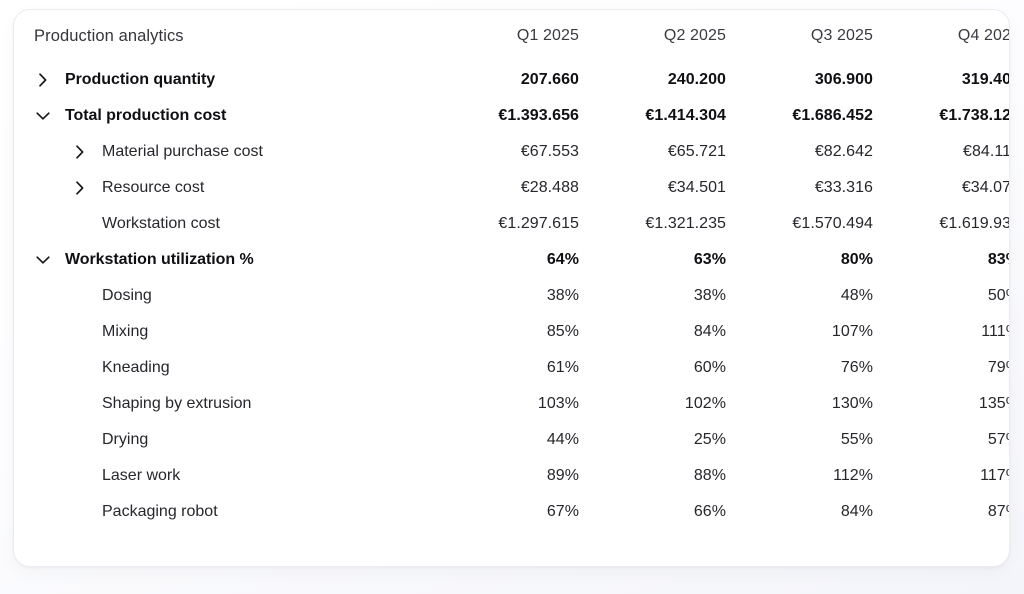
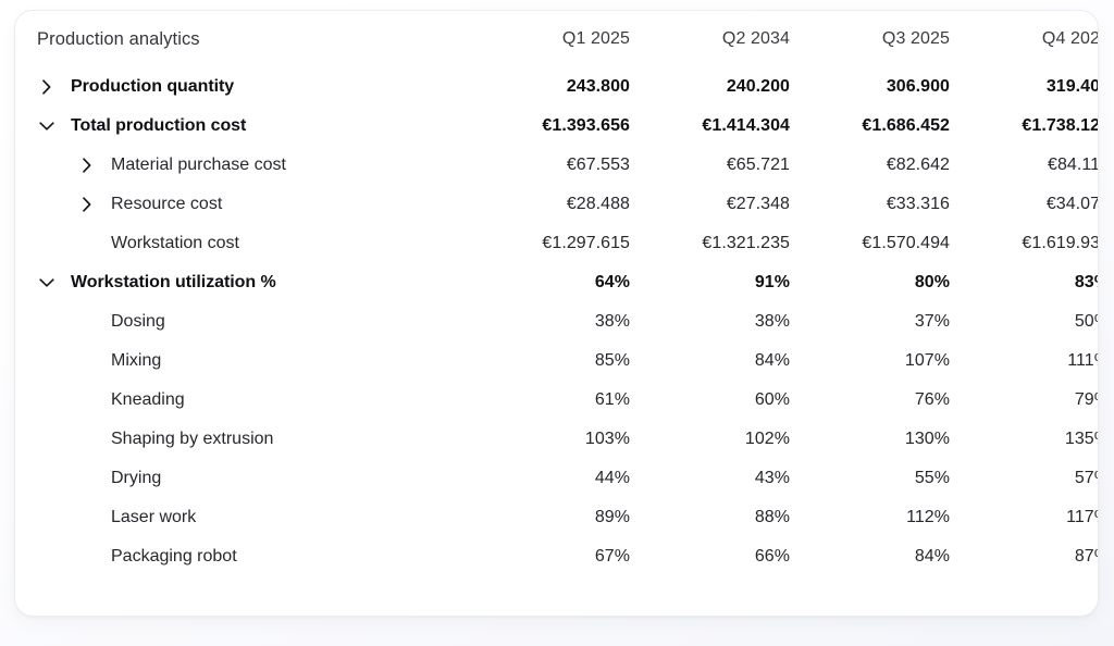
- Production analytics	Q1 2025	Q2 2025	Q3 2025	Q4 202
+ Production analytics	Q1 2025	Q2 2034	Q3 2025	Q4 202
- Production quantity	207.660	240.200	306.900	319.40
+ Production quantity	243.800	240.200	306.900	319.40
  Total production cost	€1.393.656	€1.414.304	€1.686.452	€1.738.12
  Material purchase cost	€67.553	€65.721	€82.642	€84.11
- Resource cost	€28.488	€34.501	€33.316	€34.07
+ Resource cost	€28.488	€27.348	€33.316	€34.07
  Workstation cost	€1.297.615	€1.321.235	€1.570.494	€1.619.93
- Workstation utilization %	64%	63%	80%	83
+ Workstation utilization %	64%	91%	80%	83
- Dosing	38%	38%	48%	50
+ Dosing	38%	38%	37%	50
  Mixing	85%	84%	107%	111
  Kneading	61%	60%	76%	79
  Shaping by extrusion	103%	102%	130%	135
- Drying	44%	25%	55%	57
+ Drying	44%	43%	55%	57
  Laser work	89%	88%	112%	117
  Packaging robot	67%	66%	84%	87
